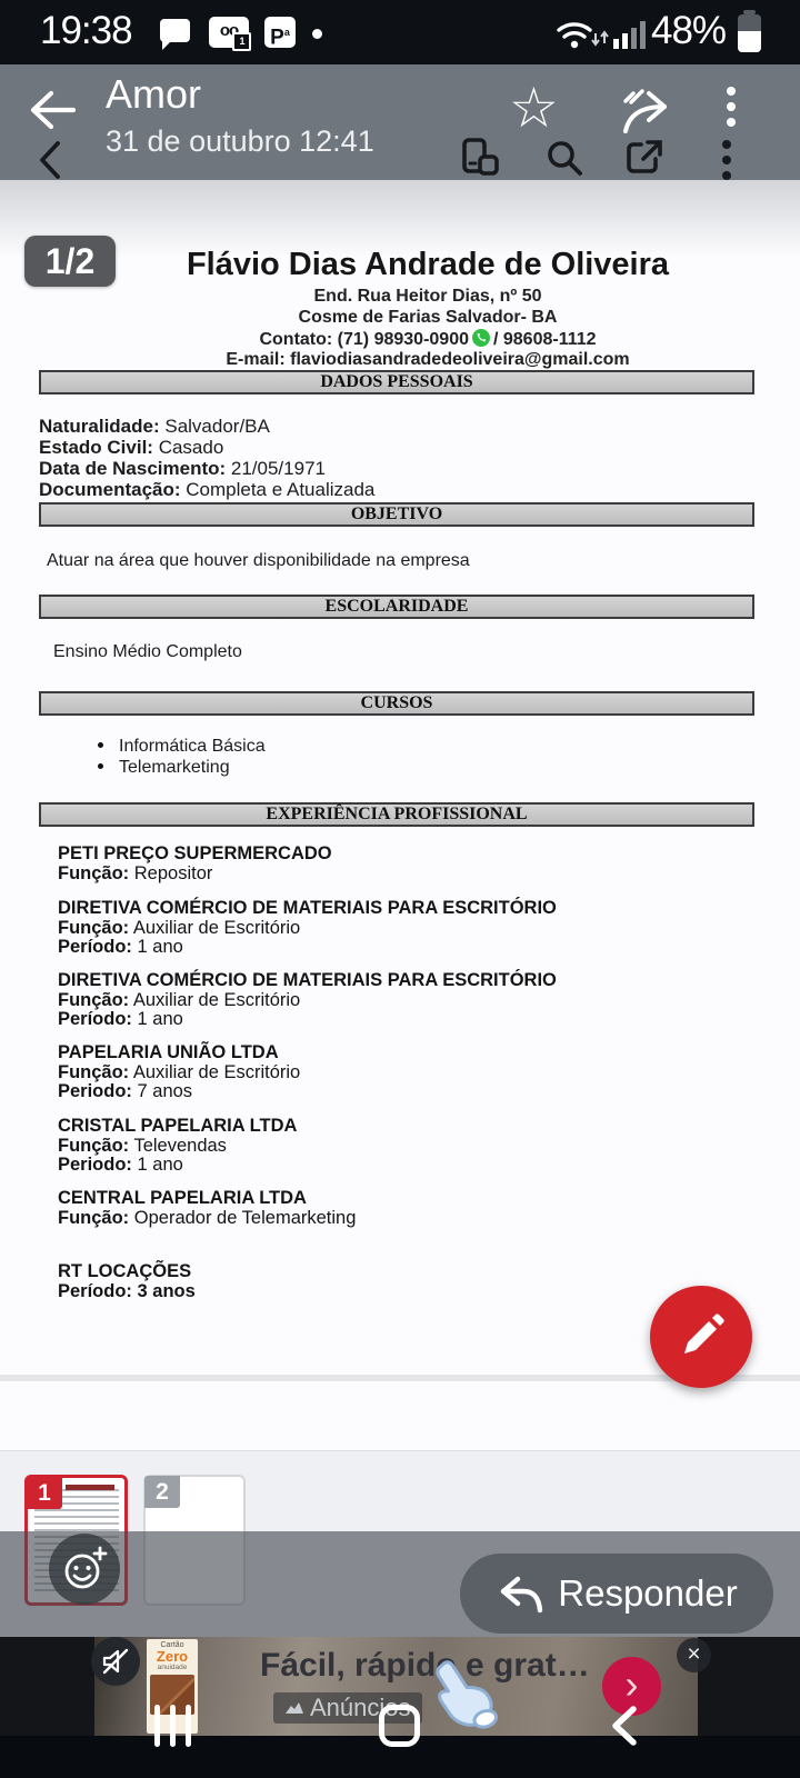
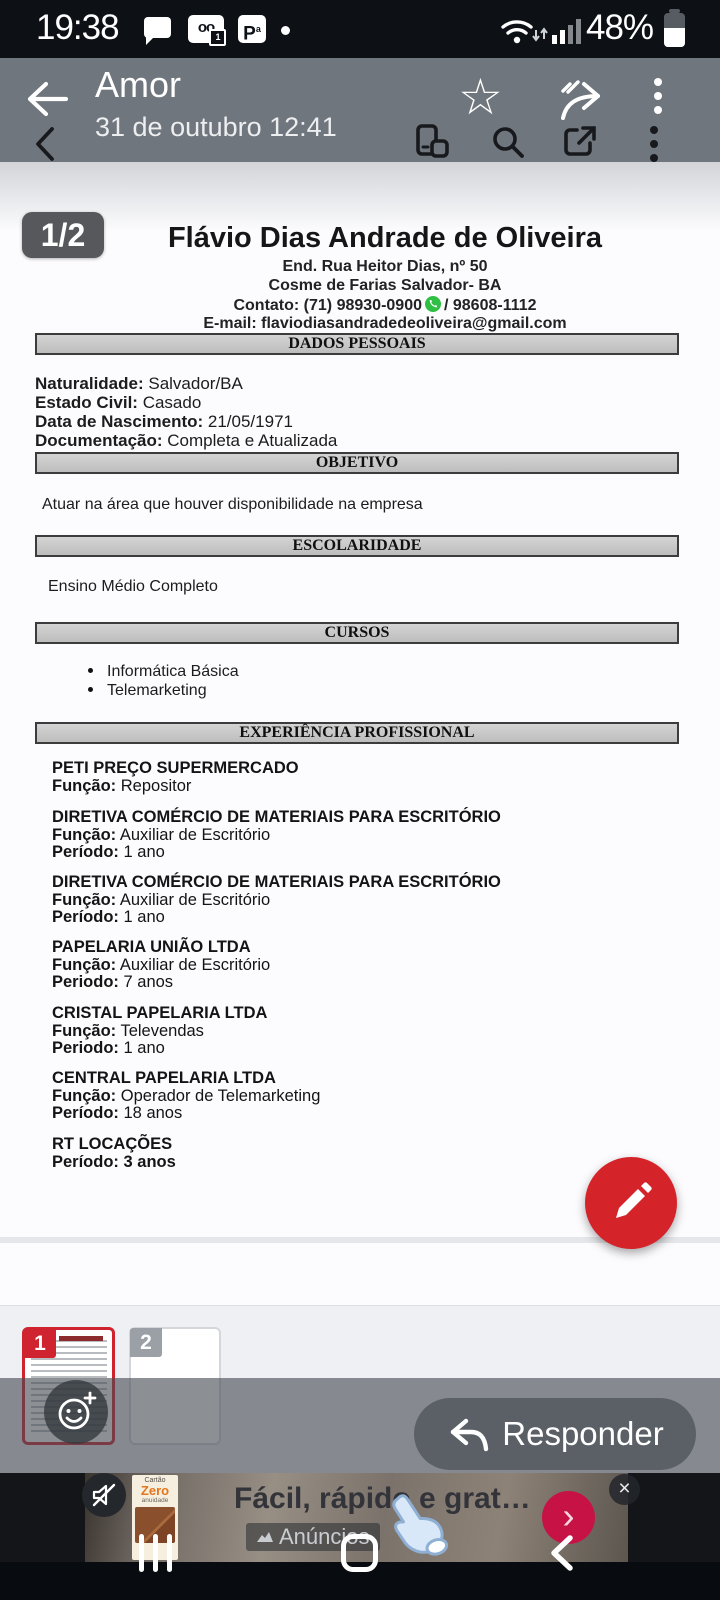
  19:38
  oo
  1
  Pa
  48%
  Amor
  31 de outubro 12:41
  ☆
  1/2
  Flávio Dias Andrade de Oliveira
  End. Rua Heitor Dias, nº 50
  Cosme de Farias Salvador- BA
  Contato: (71) 98930-0900 / 98608-1112
  E-mail: flaviodiasandradedeoliveira@gmail.com
  DADOS PESSOAIS
  Naturalidade: Salvador/BA
  Estado Civil: Casado
  Data de Nascimento: 21/05/1971
  Documentação: Completa e Atualizada
  OBJETIVO
  Atuar na área que houver disponibilidade na empresa
  ESCOLARIDADE
  Ensino Médio Completo
  CURSOS
  Informática Básica
  Telemarketing
  EXPERIÊNCIA PROFISSIONAL
  PETI PREÇO SUPERMERCADO
  Função: Repositor
  DIRETIVA COMÉRCIO DE MATERIAIS PARA ESCRITÓRIO
  Função: Auxiliar de Escritório
  Período: 1 ano
  DIRETIVA COMÉRCIO DE MATERIAIS PARA ESCRITÓRIO
  Função: Auxiliar de Escritório
  Período: 1 ano
  PAPELARIA UNIÃO LTDA
  Função: Auxiliar de Escritório
  Periodo: 7 anos
  CRISTAL PAPELARIA LTDA
  Função: Televendas
  Periodo: 1 ano
  CENTRAL PAPELARIA LTDA
  Função: Operador de Telemarketing
+ Período: 18 anos
  RT LOCAÇÕES
  Período: 3 anos
  1
  2
  Responder
  Zero
  Fácil, rápid e grat…
  Anúncios
  ›
  ×
